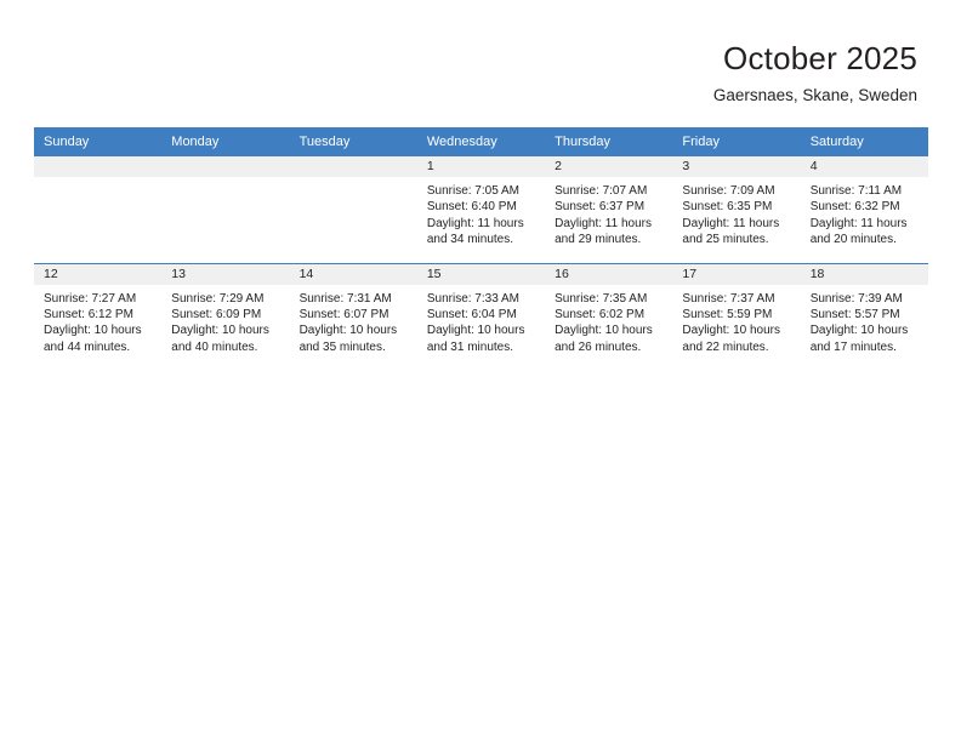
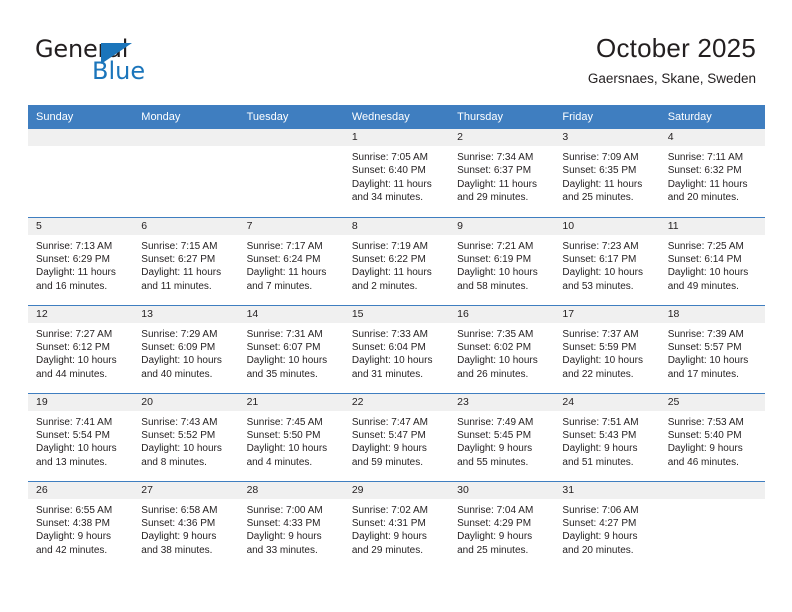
+ General
+ Blue
  October 2025
  Gaersnaes, Skane, Sweden
  Sunday	Monday	Tuesday	Wednesday	Thursday	Friday	Saturday
- 			1Sunrise: 7:05 AMSunset: 6:40 PMDaylight: 11 hoursand 34 minutes.	2Sunrise: 7:07 AMSunset: 6:37 PMDaylight: 11 hoursand 29 minutes.	3Sunrise: 7:09 AMSunset: 6:35 PMDaylight: 11 hoursand 25 minutes.	4Sunrise: 7:11 AMSunset: 6:32 PMDaylight: 11 hoursand 20 minutes.
+ 			1Sunrise: 7:05 AMSunset: 6:40 PMDaylight: 11 hoursand 34 minutes.	2Sunrise: 7:34 AMSunset: 6:37 PMDaylight: 11 hoursand 29 minutes.	3Sunrise: 7:09 AMSunset: 6:35 PMDaylight: 11 hoursand 25 minutes.	4Sunrise: 7:11 AMSunset: 6:32 PMDaylight: 11 hoursand 20 minutes.
+ 5Sunrise: 7:13 AMSunset: 6:29 PMDaylight: 11 hoursand 16 minutes.	6Sunrise: 7:15 AMSunset: 6:27 PMDaylight: 11 hoursand 11 minutes.	7Sunrise: 7:17 AMSunset: 6:24 PMDaylight: 11 hoursand 7 minutes.	8Sunrise: 7:19 AMSunset: 6:22 PMDaylight: 11 hoursand 2 minutes.	9Sunrise: 7:21 AMSunset: 6:19 PMDaylight: 10 hoursand 58 minutes.	10Sunrise: 7:23 AMSunset: 6:17 PMDaylight: 10 hoursand 53 minutes.	11Sunrise: 7:25 AMSunset: 6:14 PMDaylight: 10 hoursand 49 minutes.
  12Sunrise: 7:27 AMSunset: 6:12 PMDaylight: 10 hoursand 44 minutes.	13Sunrise: 7:29 AMSunset: 6:09 PMDaylight: 10 hoursand 40 minutes.	14Sunrise: 7:31 AMSunset: 6:07 PMDaylight: 10 hoursand 35 minutes.	15Sunrise: 7:33 AMSunset: 6:04 PMDaylight: 10 hoursand 31 minutes.	16Sunrise: 7:35 AMSunset: 6:02 PMDaylight: 10 hoursand 26 minutes.	17Sunrise: 7:37 AMSunset: 5:59 PMDaylight: 10 hoursand 22 minutes.	18Sunrise: 7:39 AMSunset: 5:57 PMDaylight: 10 hoursand 17 minutes.
+ 19Sunrise: 7:41 AMSunset: 5:54 PMDaylight: 10 hoursand 13 minutes.	20Sunrise: 7:43 AMSunset: 5:52 PMDaylight: 10 hoursand 8 minutes.	21Sunrise: 7:45 AMSunset: 5:50 PMDaylight: 10 hoursand 4 minutes.	22Sunrise: 7:47 AMSunset: 5:47 PMDaylight: 9 hoursand 59 minutes.	23Sunrise: 7:49 AMSunset: 5:45 PMDaylight: 9 hoursand 55 minutes.	24Sunrise: 7:51 AMSunset: 5:43 PMDaylight: 9 hoursand 51 minutes.	25Sunrise: 7:53 AMSunset: 5:40 PMDaylight: 9 hoursand 46 minutes.
+ 26Sunrise: 6:55 AMSunset: 4:38 PMDaylight: 9 hoursand 42 minutes.	27Sunrise: 6:58 AMSunset: 4:36 PMDaylight: 9 hoursand 38 minutes.	28Sunrise: 7:00 AMSunset: 4:33 PMDaylight: 9 hoursand 33 minutes.	29Sunrise: 7:02 AMSunset: 4:31 PMDaylight: 9 hoursand 29 minutes.	30Sunrise: 7:04 AMSunset: 4:29 PMDaylight: 9 hoursand 25 minutes.	31Sunrise: 7:06 AMSunset: 4:27 PMDaylight: 9 hoursand 20 minutes.
